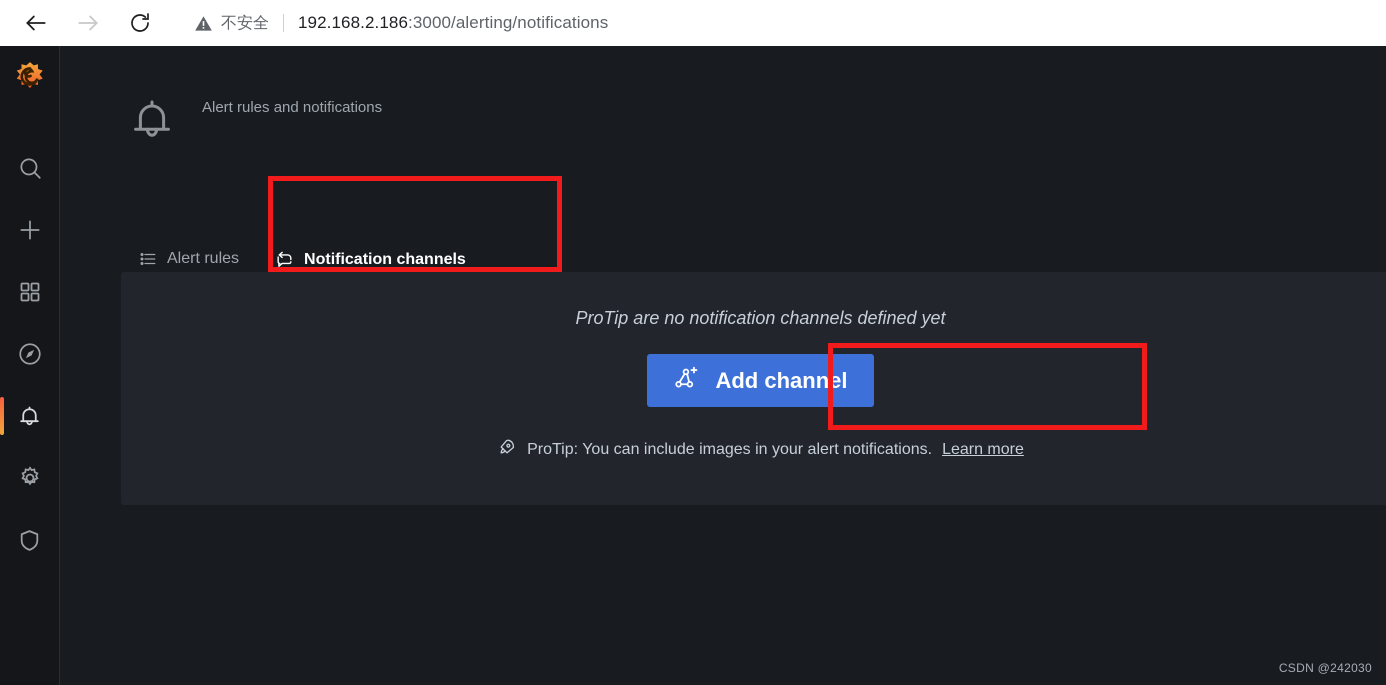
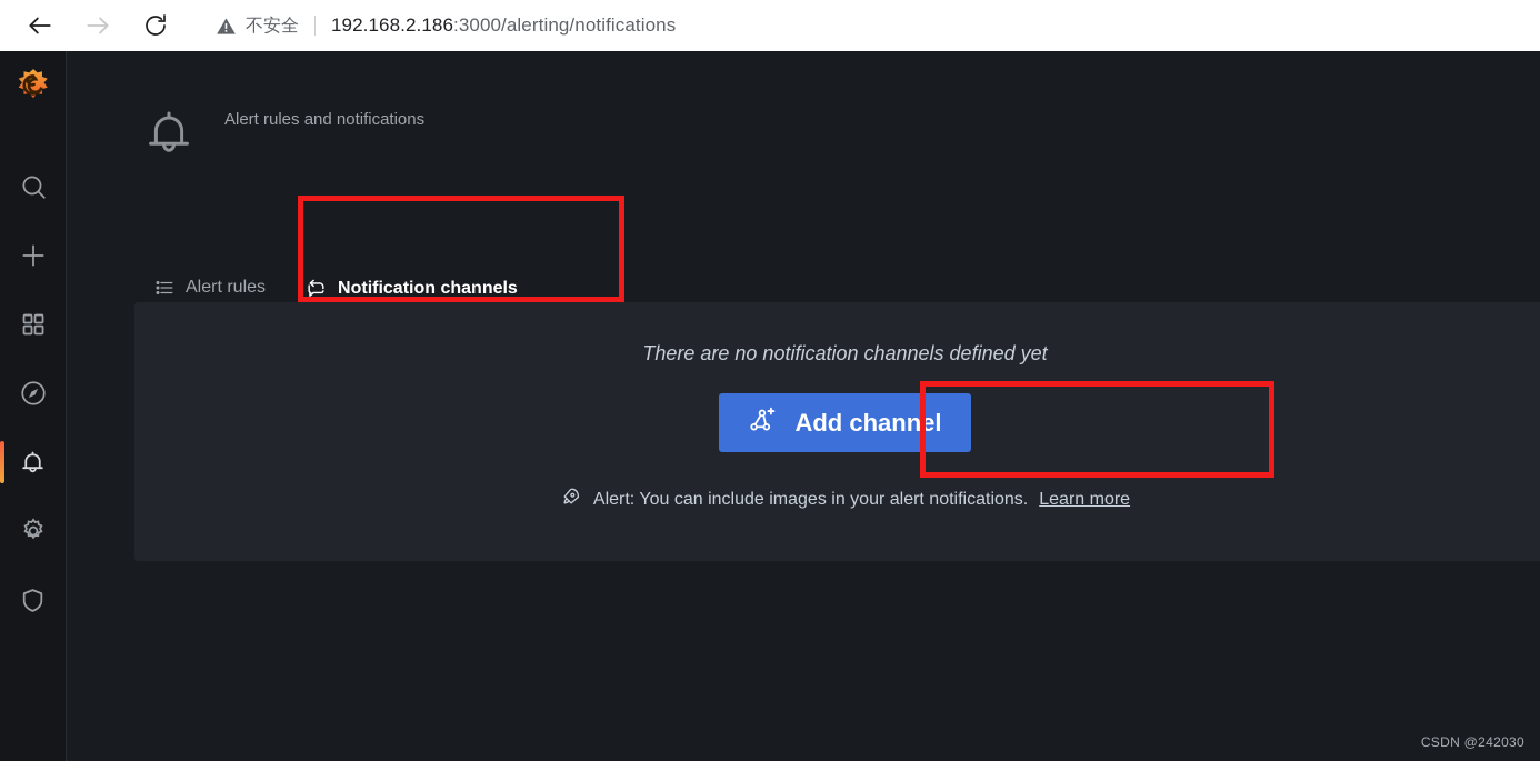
  不安全
  192.168.2.186:3000/alerting/notifications
  Alert rules and notifications
  Alert rules
  Notification channels
- ProTip are no notification channels defined yet
+ There are no notification channels defined yet
  Add channel
- ProTip: You can include images in your alert notifications.
+ Alert: You can include images in your alert notifications.
  Learn more
  CSDN @242030
